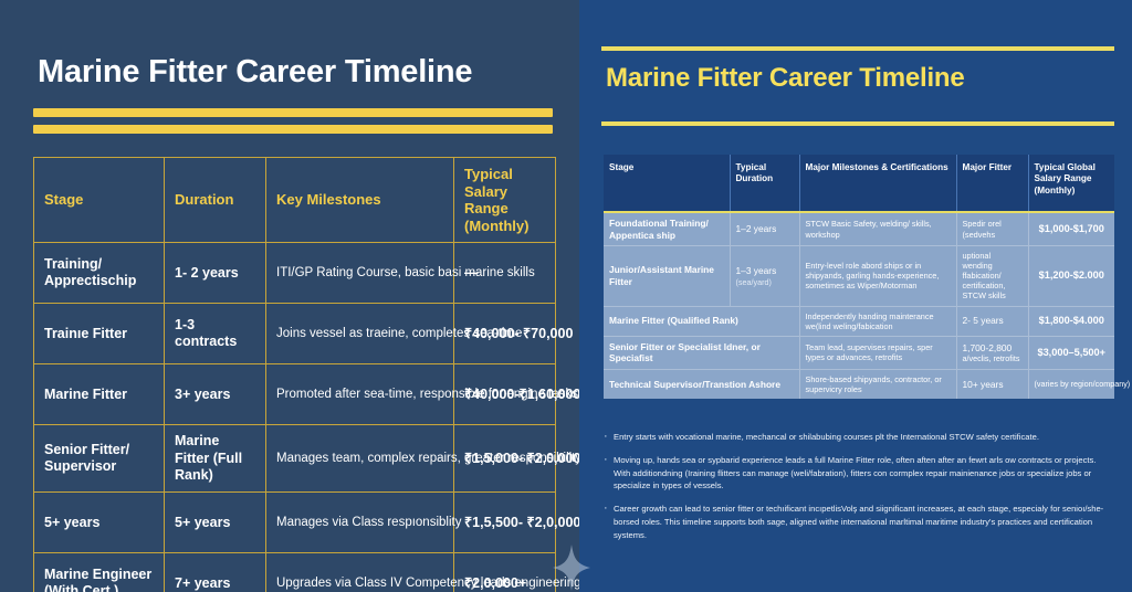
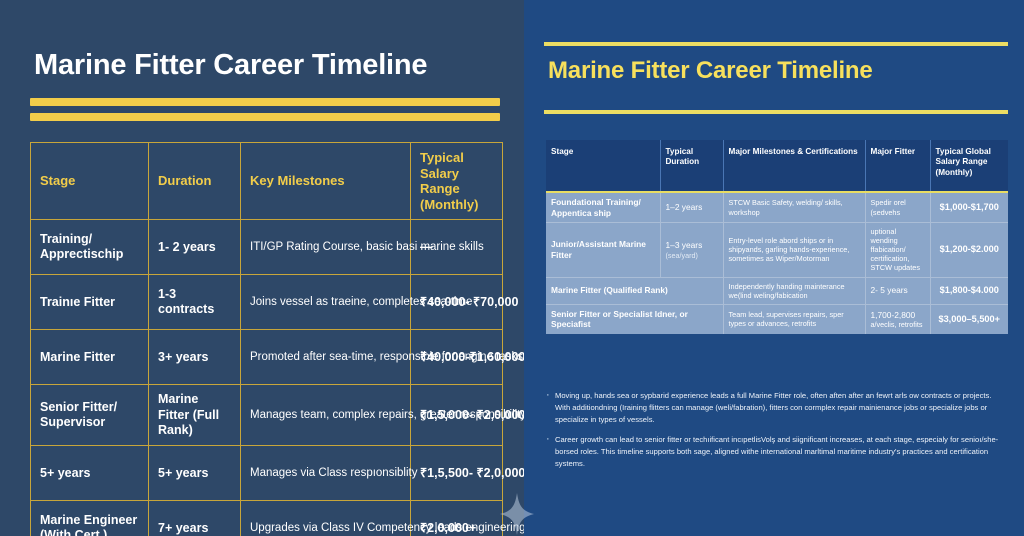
  Marine Fitter Career Timeline
  Stage	Duration	Key Milestones	Typical Salary Range (Monthly)
  Training/ Apprectischip	1- 2 years	ITI/GP Rating Course, basic basiarine skills	—
  Trainıe Fitter	1-3 contracts	Joins vessel as traeine, complete	₹40,000- ₹70,000
  Marine Fitter	3+ years	Promoted after sea-time, respons	₹40,000-₹1,60,000
  Senior Fitter/ Supervisor	Marine Fitter (Full Rank)	Manages team, complex repairs,	₹1,5,000- ₹2,0,000
  5+ years	5+ years	Manages via Class respıonsiblity	₹1,5,500- ₹2,0,000
  Marine Engineer (With Cert.)	7+ years	Upgrades via Class IV Competengine	₹2,0,000+
  Marine Fitter Career Timeline
  Stage	Typical Duration	Major Milestones & Certifications	Major Fitter	Typical Global Salary Range (Monthly)
  Foundational Training/ Appentica ship	1–2 years	STCW Basic Safety, welding/ skills, workshop	Spedir orel (sedvehs	$1,000-$1,700
- Junior/Assistant Marine Fitter	1–3 years (sea/yard)	Entry-level role abord ships or in shipyands, garling hands-experience, sometimes as Wiper/Motorman	uptional wending ffabication/ certification, STCW skills	$1,200-$2.000
+ Junior/Assistant Marine Fitter	1–3 years (sea/yard)	Entry-level role abord ships or in shipyands, garling hands-experience, sometimes as Wiper/Motorman	uptional wending ffabication/ certification, STCW updates	$1,200-$2.000
  Marine Fitter (Qualified Rank)	Independently handing mainterance we(lind weling/fabication	2- 5 years	$1,800-$4.000
  Senior Fitter or Specialist ldner, or Speciafist	Team lead, supervises repairs, sper types or advances, retrofits	1,700-2,800 a/veclis, retrofits	$3,000–5,500+
- Technical Supervisor/Transtion Ashore	Shore-based shipyands, contractor, or supervicry roles	10+ years	(varies by region/company)
- Entry starts with vocational marine, mechancal or shilabubing courses plt the International STCW safety certificate.
  Moving up, hands sea or sypbarid experience leads a full Marine Fitter role, often aften after an fewrt arls ow contracts or projects. With additiondning (Iraining flitters can manage (weli/fabration), fitters con cormplex repair mainienance jobs or specialize jobs or specialize in types of vessels.
  Career growth can lead to senior fitter or techıificant incıpetlisVolş and siignificant increases, at each stage, especialy for senioı/she-borsed roles. This timeline supports both sage, aligned withe international marltimal maritime industry's practices and certification systems.
